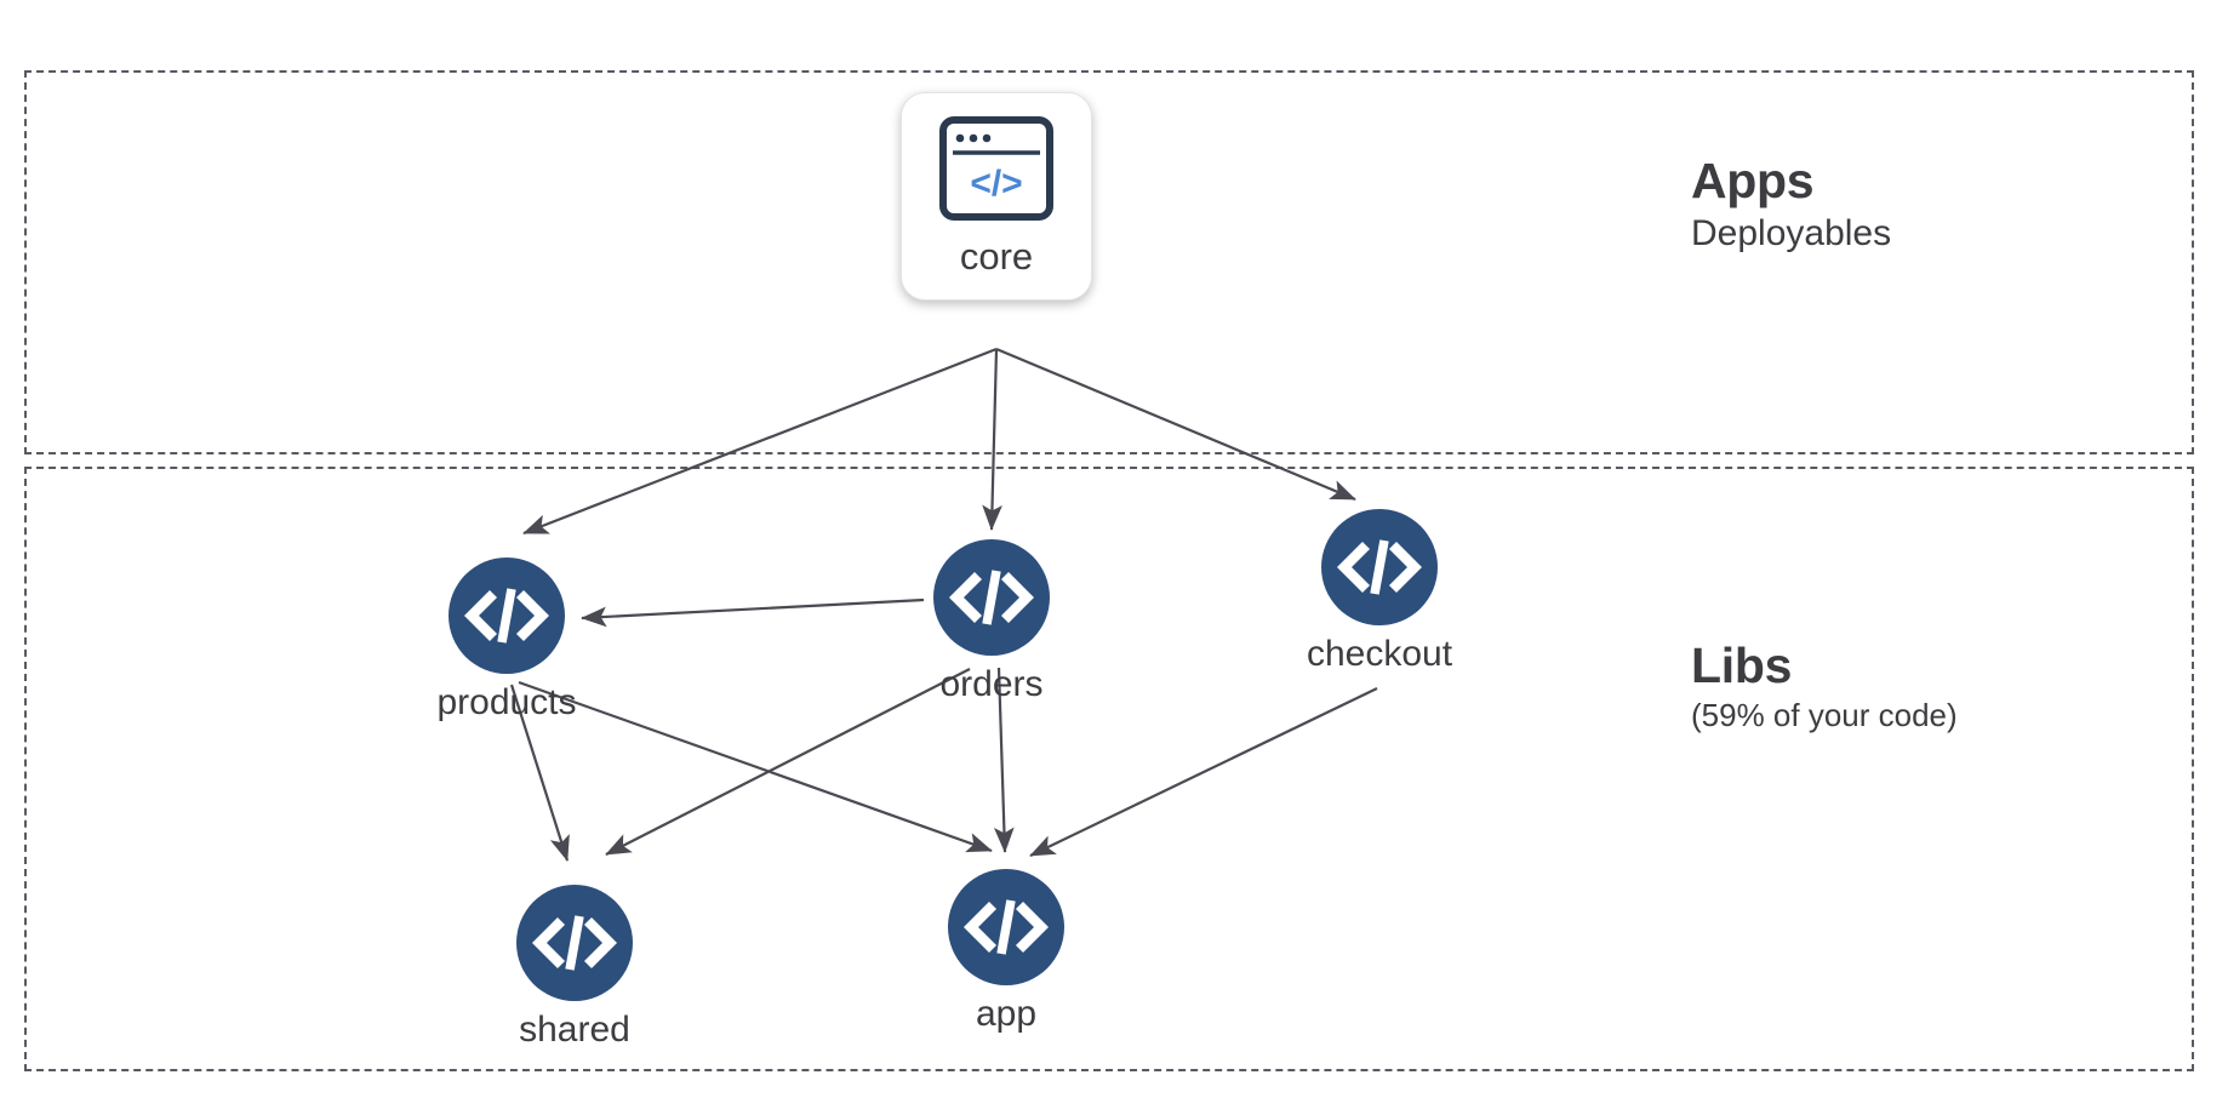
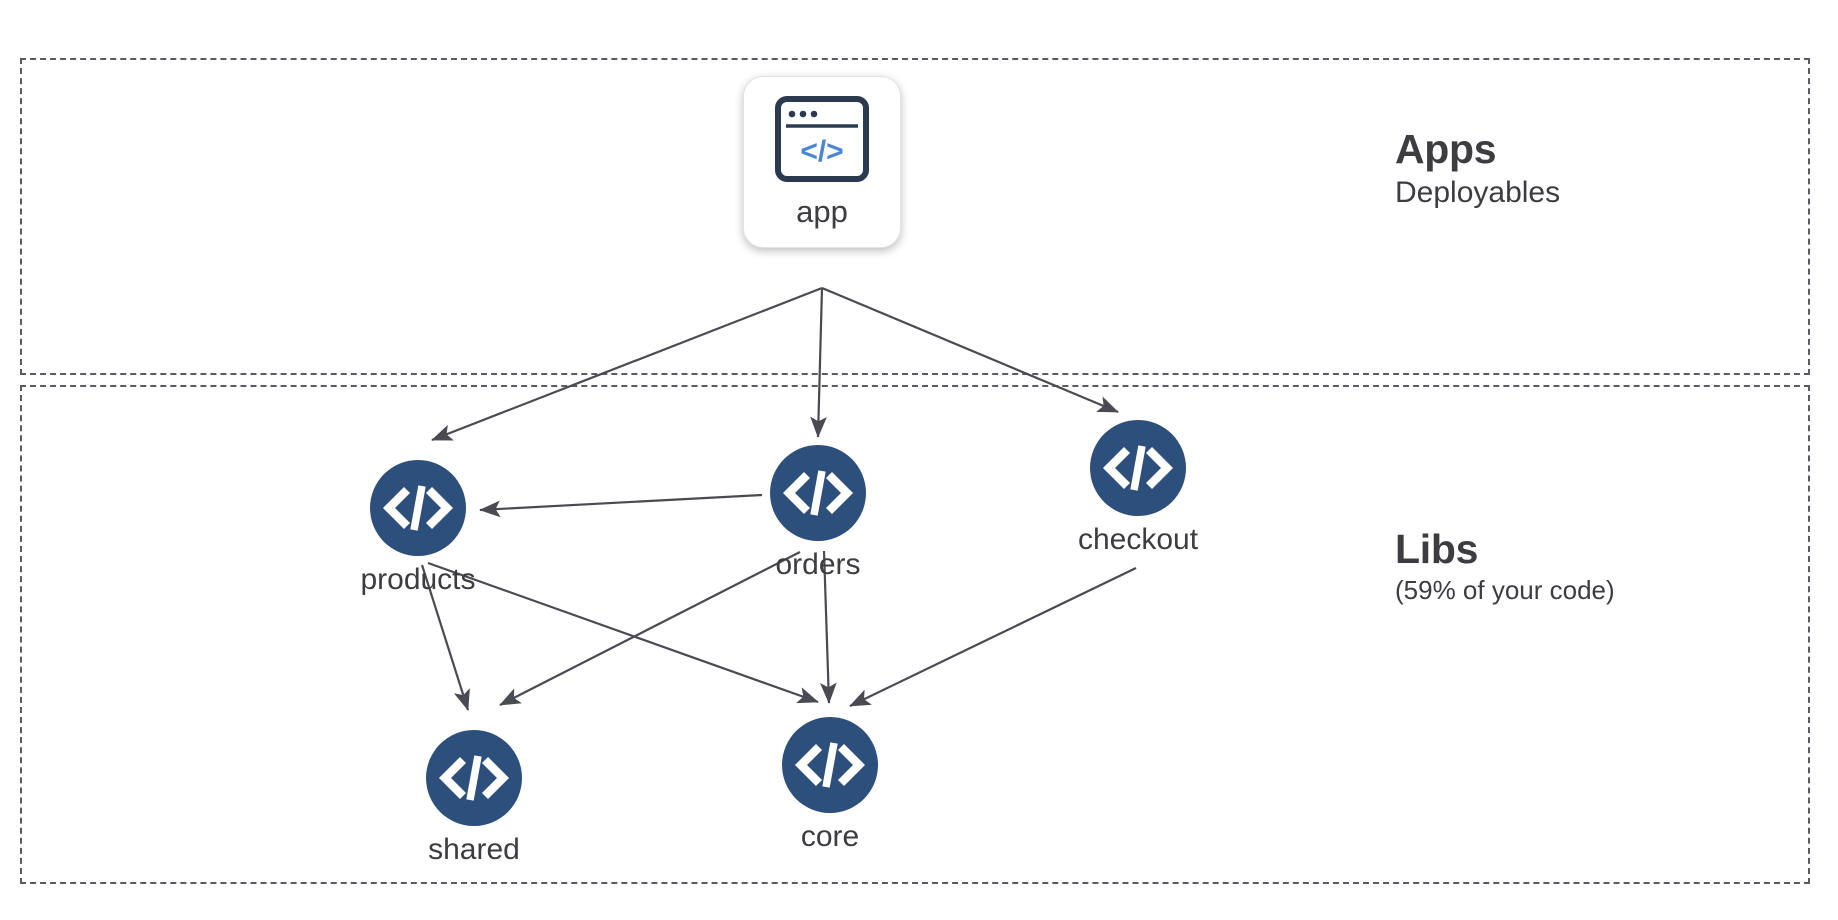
  Apps
  Deployables
  Libs
  (59% of your code)
  </>
- core
+ app
  products
  orders
  checkout
  shared
- app
+ core
